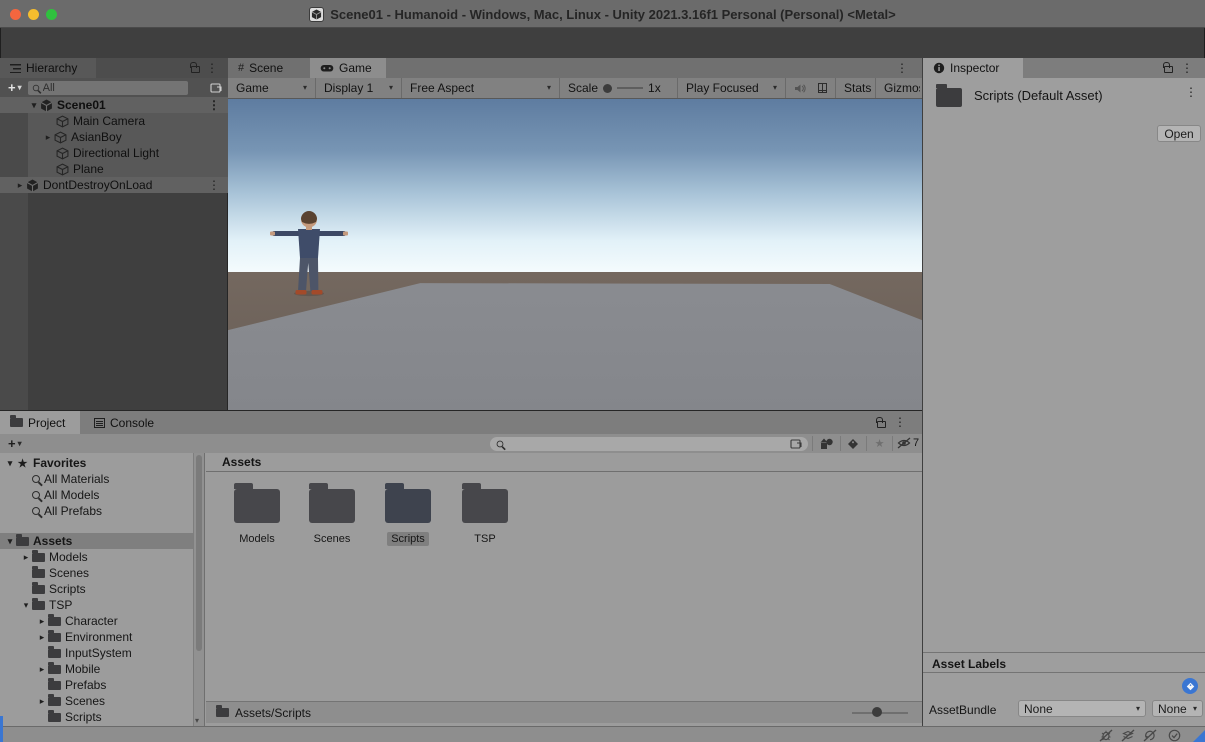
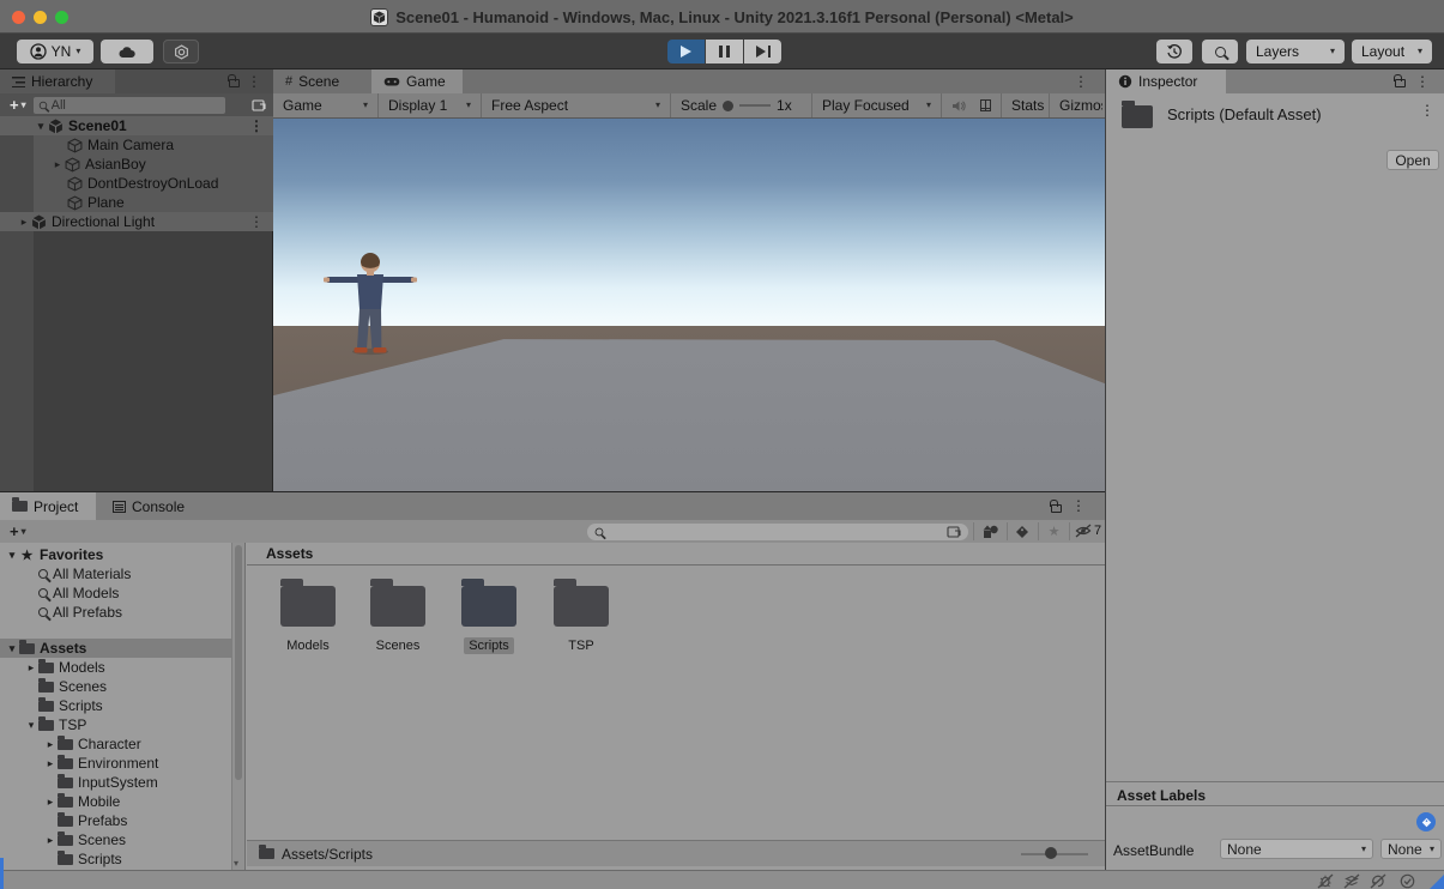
  Scene01 - Humanoid - Windows, Mac, Linux - Unity 2021.3.16f1 Personal (Personal) <Metal>
+ YN
+ Layers
+ Layout
  Hierarchy
  +
  All
  Scene01
  Main Camera
  AsianBoy
- Directional Light
+ DontDestroyOnLoad
  Plane
- DontDestroyOnLoad
+ Directional Light
  #
  Scene
  Game
  Game
  Display 1
  Free Aspect
  Scale
  1x
  Play Focused
  Stats
  Gizmo
  Project
  Console
  +
  7
  Favorites
  All Materials
  All Models
  All Prefabs
  Assets
  Models
  Scenes
  Scripts
  TSP
  Character
  Environment
  InputSystem
  Mobile
  Prefabs
  Scenes
  Scripts
  Assets
  Models
  Scenes
  Scripts
  TSP
  Assets/Scripts
  Inspector
  Scripts (Default Asset)
  Open
  Asset Labels
  AssetBundle
  None
  None
